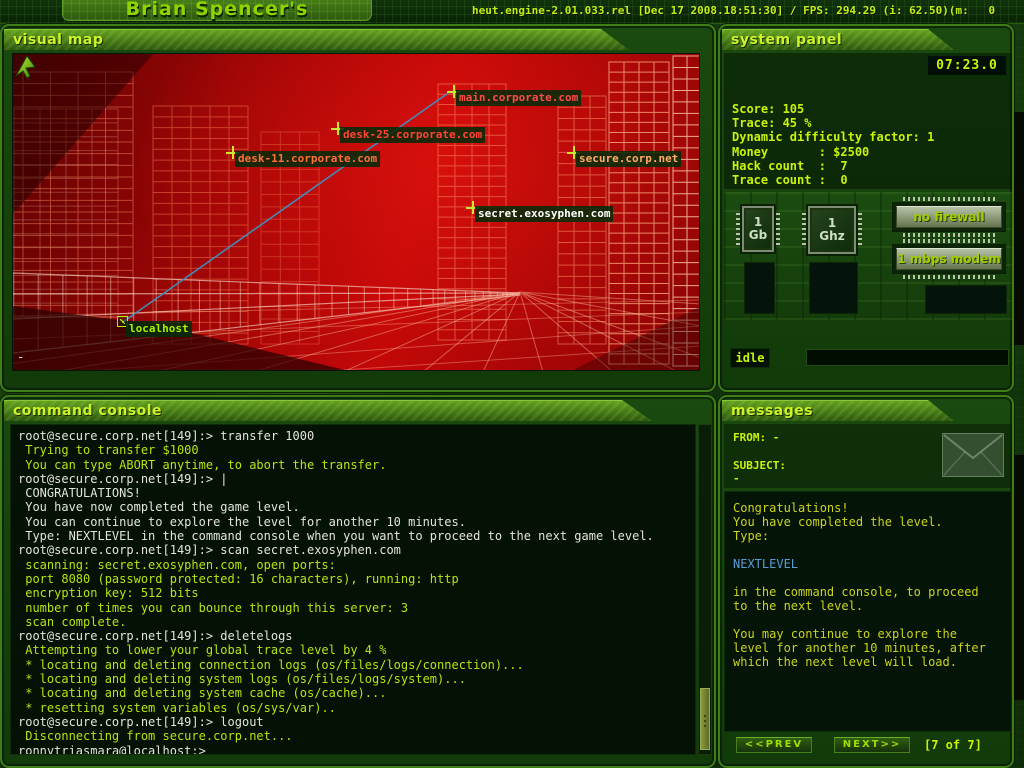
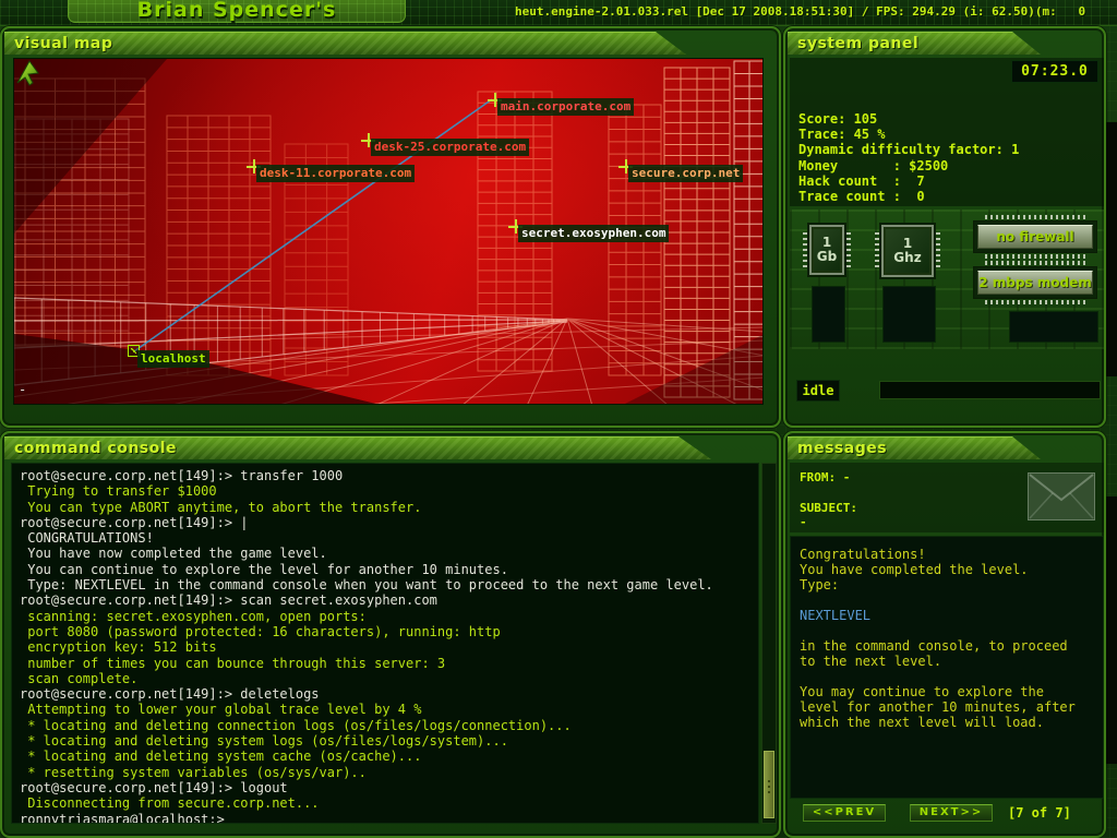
  Brian Spencer's
  heut.engine-2.01.033.rel [Dec 17 2008.18:51:30] / FPS: 294.29 (i: 62.50)(m: 0
  visual map
  main.corporate.com
  desk-25.corporate.com
  desk-11.corporate.com
  secure.corp.net
  secret.exosyphen.com
  localhost
  -
  command console
  root@secure.corp.net[149]:> transfer 1000
  Trying to transfer $1000
  You can type ABORT anytime, to abort the transfer.
  root@secure.corp.net[149]:> |
  CONGRATULATIONS!
  You have now completed the game level.
  You can continue to explore the level for another 10 minutes.
  Type: NEXTLEVEL in the command console when you want to proceed to the next game level.
  root@secure.corp.net[149]:> scan secret.exosyphen.com
  scanning: secret.exosyphen.com, open ports:
  port 8080 (password protected: 16 characters), running: http
  encryption key: 512 bits
  number of times you can bounce through this server: 3
  scan complete.
  root@secure.corp.net[149]:> deletelogs
  Attempting to lower your global trace level by 4 %
  * locating and deleting connection logs (os/files/logs/connection)...
  * locating and deleting system logs (os/files/logs/system)...
  * locating and deleting system cache (os/cache)...
  * resetting system variables (os/sys/var)..
  root@secure.corp.net[149]:> logout
  Disconnecting from secure.corp.net...
  ronnytriasmara@localhost:>
  system panel
  07:23.0
  Score: 105
  Trace: 45 %
  Dynamic difficulty factor: 1
  Money : $2500
  Hack count : 7
  Trace count : 0
  1
  Gb
  1
  Ghz
  no firewall
- 1 mbps modem
+ 2 mbps modem
  idle
  messages
  FROM: -
  SUBJECT:
  -
  Congratulations!
  You have completed the level.
  Type:
  NEXTLEVEL
  in the command console, to proceed
  to the next level.
  You may continue to explore the
  level for another 10 minutes, after
  which the next level will load.
  <<PREV
  NEXT>>
  [7 of 7]
